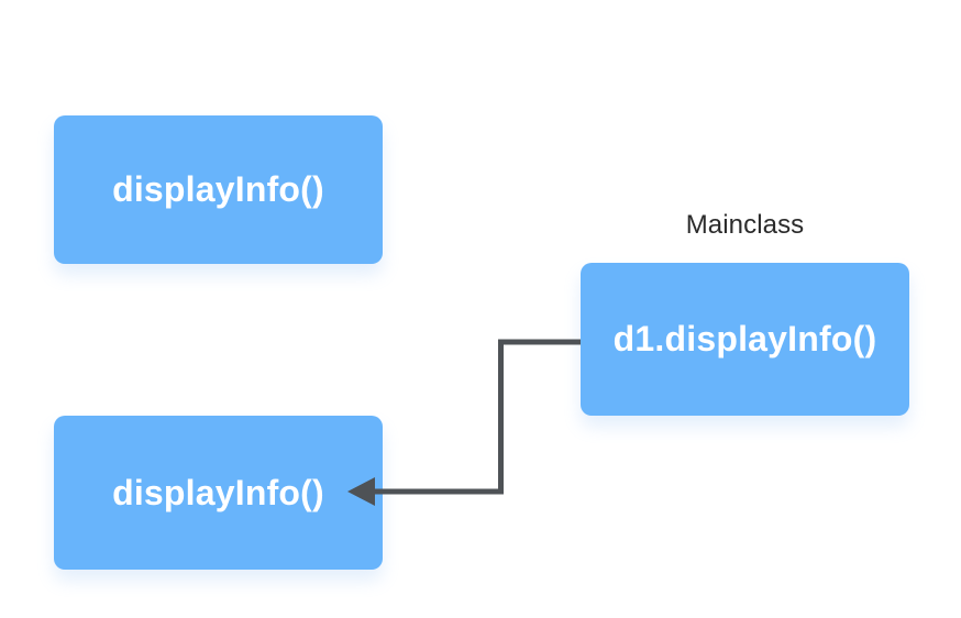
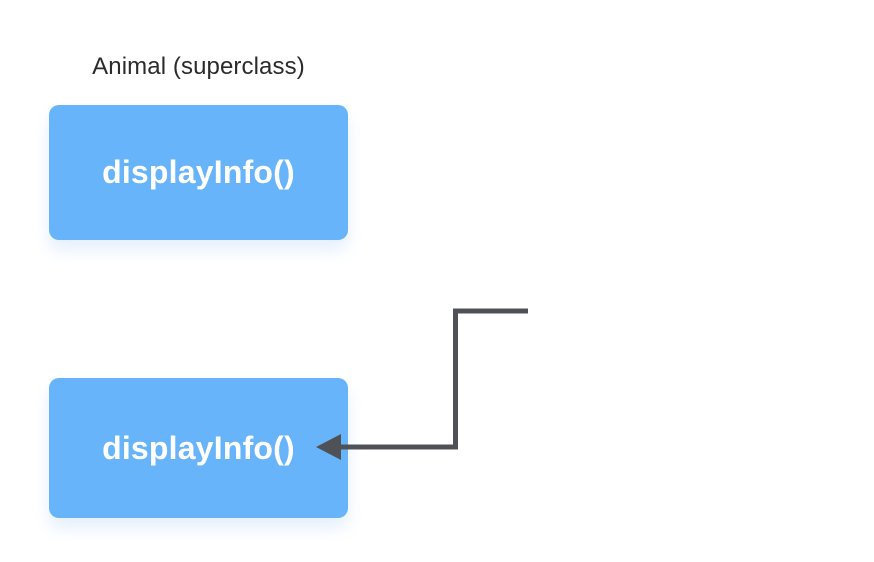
+ Animal (superclass)
  displayInfo()
  displayInfo()
- Mainclass
- d1.displayInfo()
